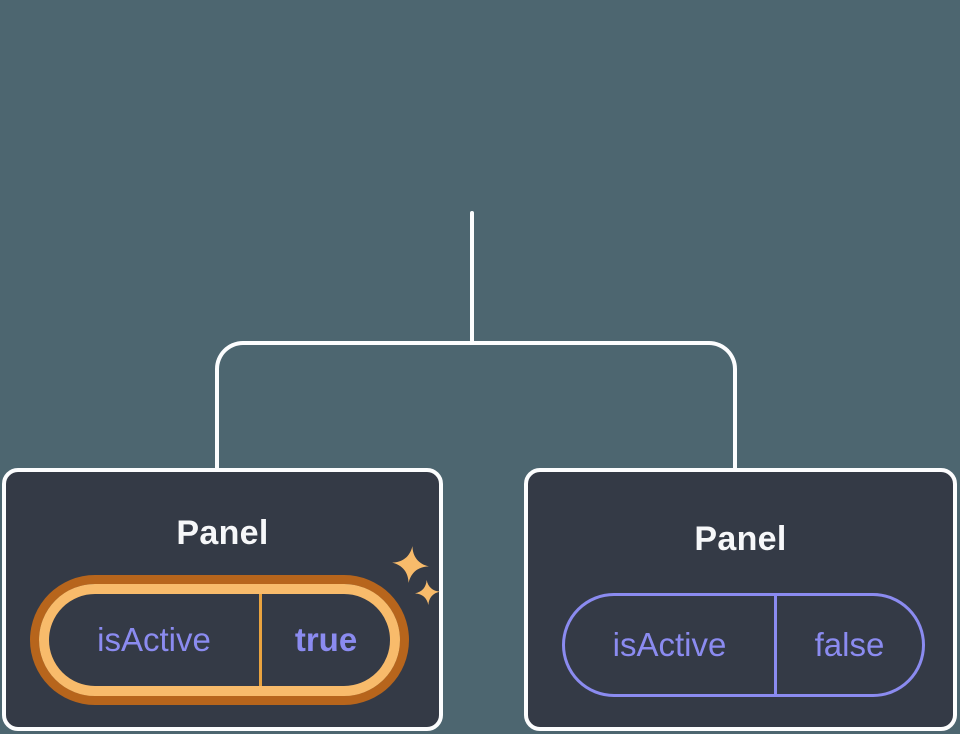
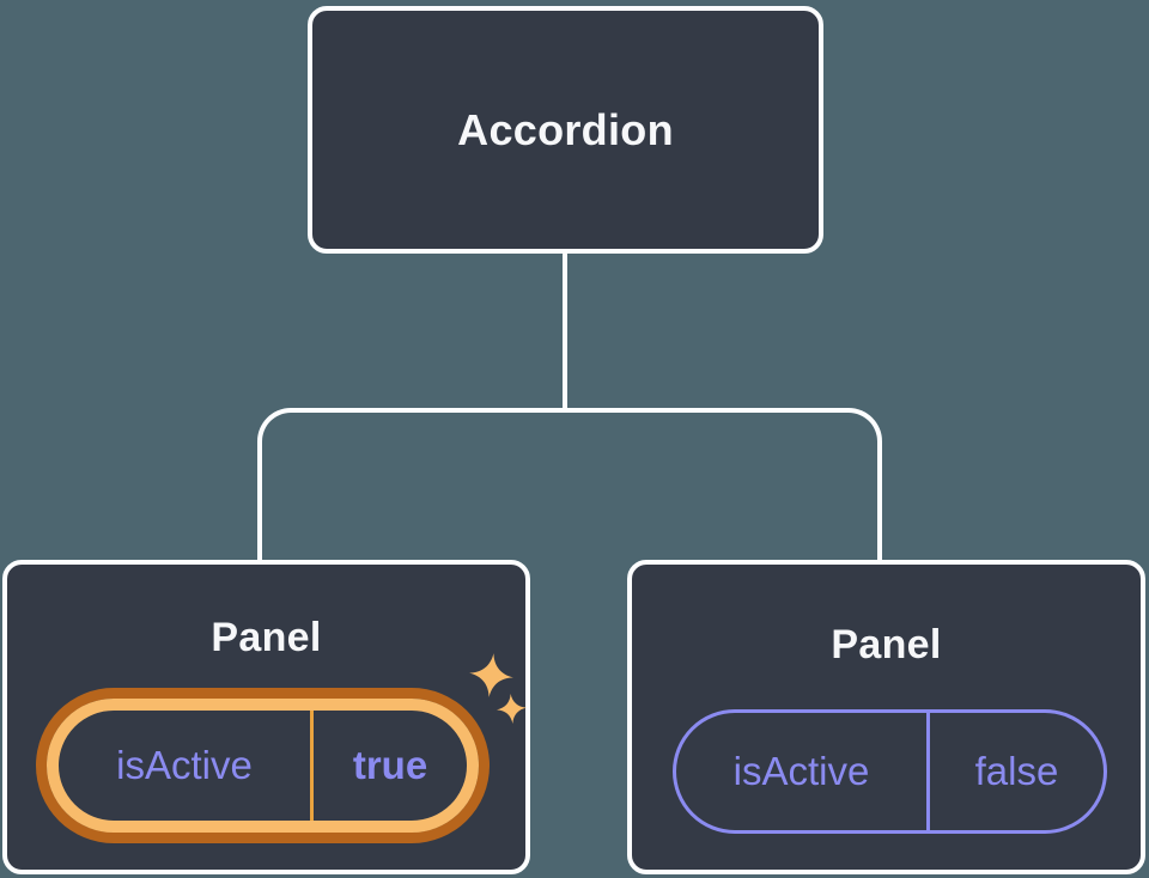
+ Accordion
  Panel
  isActive
  true
  Panel
  isActive
  false
